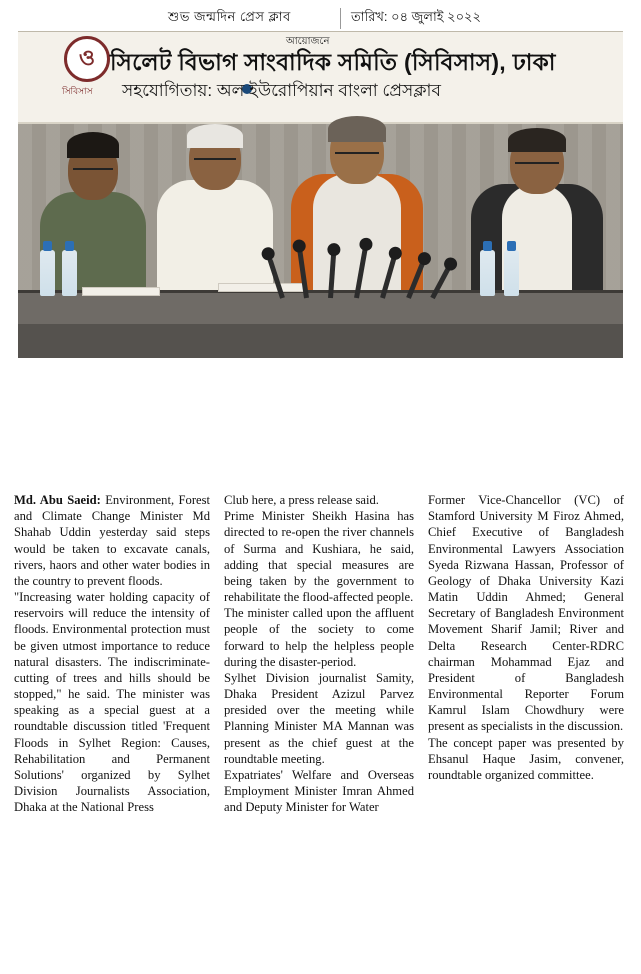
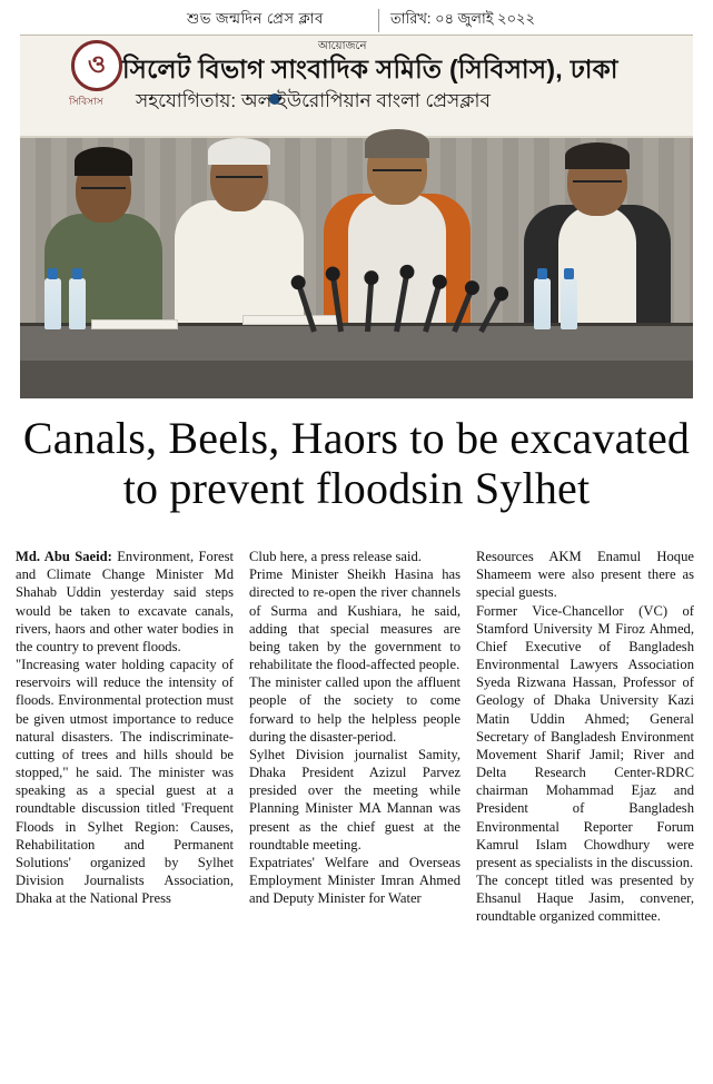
  শুভ জন্মদিন প্রেস ক্লাব
  তারিখ: ০৪ জুলাই ২০২২
  ও
  সিবিসাস
  আয়োজনে
  সিলেট বিভাগ সাংবাদিক সমিতি (সিবিসাস), ঢাকা
  সহযোগিতায়: অল ইউরোপিয়ান বাংলা প্রেসক্লাব
+ Canals, Beels, Haors to be excavated
+ to prevent floodsin Sylhet
  Md. Abu Saeid: Environment, Forest and Climate Change Minister Md Shahab Uddin yesterday said steps would be taken to excavate canals, rivers, haors and other water bodies in the country to prevent floods.
  "Increasing water holding capacity of reservoirs will reduce the intensity of floods. Environmental protection must be given utmost importance to reduce natural disasters. The indiscriminate-cutting of trees and hills should be stopped," he said. The minister was speaking as a special guest at a roundtable discussion titled 'Frequent Floods in Sylhet Region: Causes, Rehabilitation and Permanent Solutions' organized by Sylhet Division Journalists Association, Dhaka at the National Press
  Club here, a press release said.
  Prime Minister Sheikh Hasina has directed to re-open the river channels of Surma and Kushiara, he said, adding that special measures are being taken by the government to rehabilitate the flood-affected people.
  The minister called upon the affluent people of the society to come forward to help the helpless people during the disaster-period.
  Sylhet Division journalist Samity, Dhaka President Azizul Parvez presided over the meeting while Planning Minister MA Mannan was present as the chief guest at the roundtable meeting.
  Expatriates' Welfare and Overseas Employment Minister Imran Ahmed and Deputy Minister for Water
+ Resources AKM Enamul Hoque Shameem were also present there as special guests.
  Former Vice-Chancellor (VC) of Stamford University M Firoz Ahmed, Chief Executive of Bangladesh Environmental Lawyers Association Syeda Rizwana Hassan, Professor of Geology of Dhaka University Kazi Matin Uddin Ahmed; General Secretary of Bangladesh Environment Movement Sharif Jamil; River and Delta Research Center-RDRC chairman Mohammad Ejaz and President of Bangladesh Environmental Reporter Forum Kamrul Islam Chowdhury were present as specialists in the discussion.
- The concept paper was presented by Ehsanul Haque Jasim, convener, roundtable organized committee.
+ The concept titled was presented by Ehsanul Haque Jasim, convener, roundtable organized committee.
